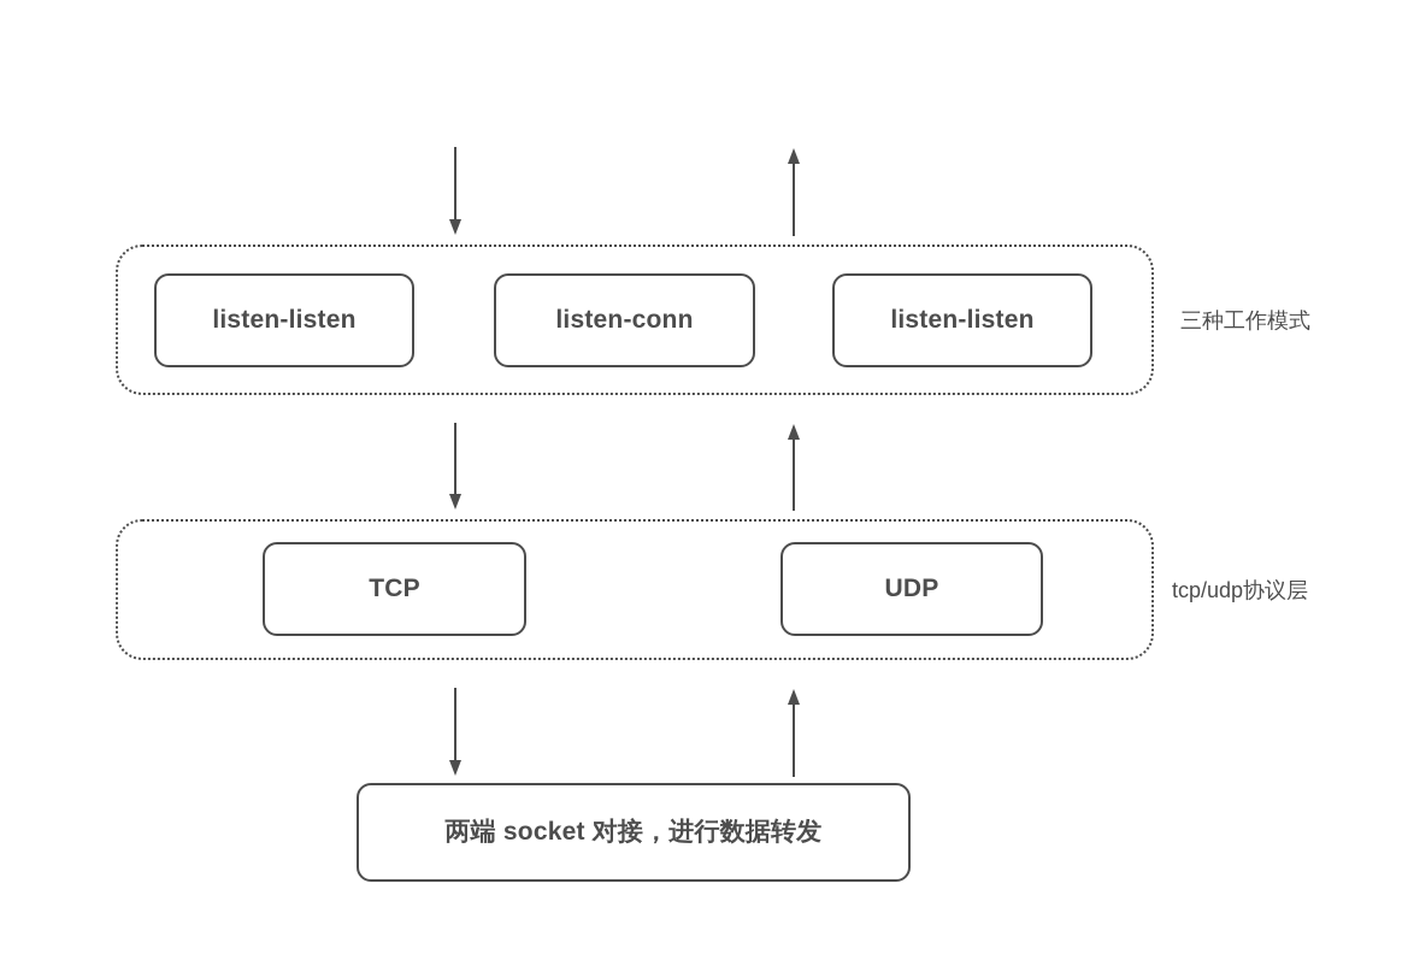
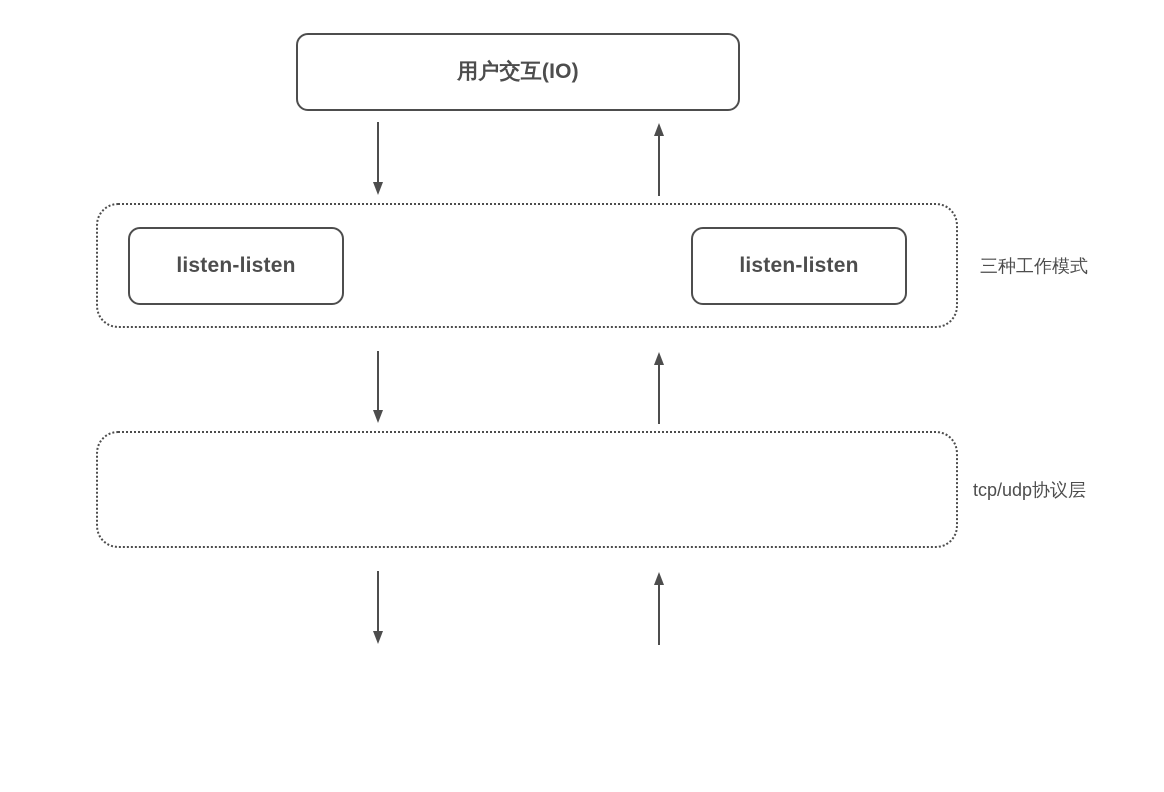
+ 用户交互(IO)
  listen-listen
- listen-conn
  listen-listen
  三种工作模式
- TCP
- UDP
  tcp/udp协议层
- 两端 socket 对接，进行数据转发
